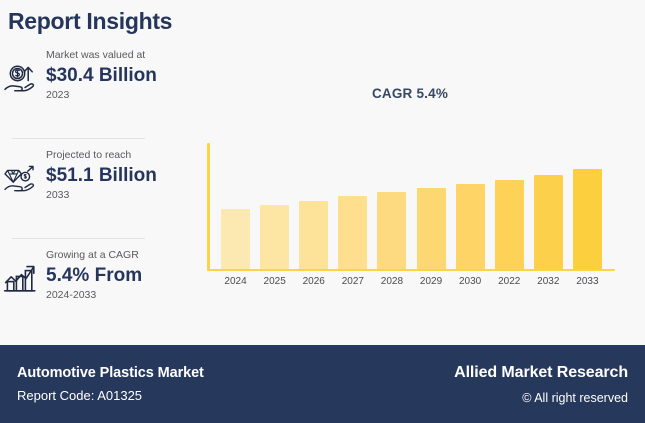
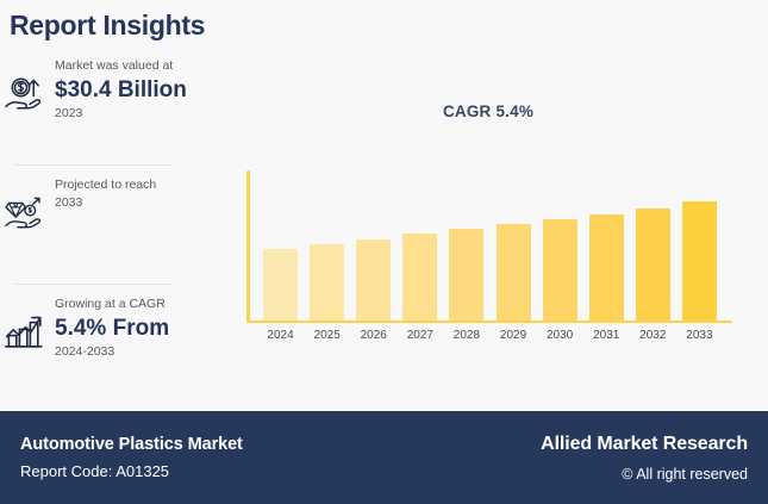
  Report Insights
  Market was valued at
  $30.4 Billion
  2023
  Projected to reach
- $51.1 Billion
  2033
  Growing at a CAGR
  5.4% From
  2024-2033
  CAGR 5.4%
  2024
  2025
  2026
  2027
  2028
  2029
  2030
- 2022
+ 2031
  2032
  2033
  Automotive Plastics Market
  Report Code: A01325
  Allied Market Research
  © All right reserved
